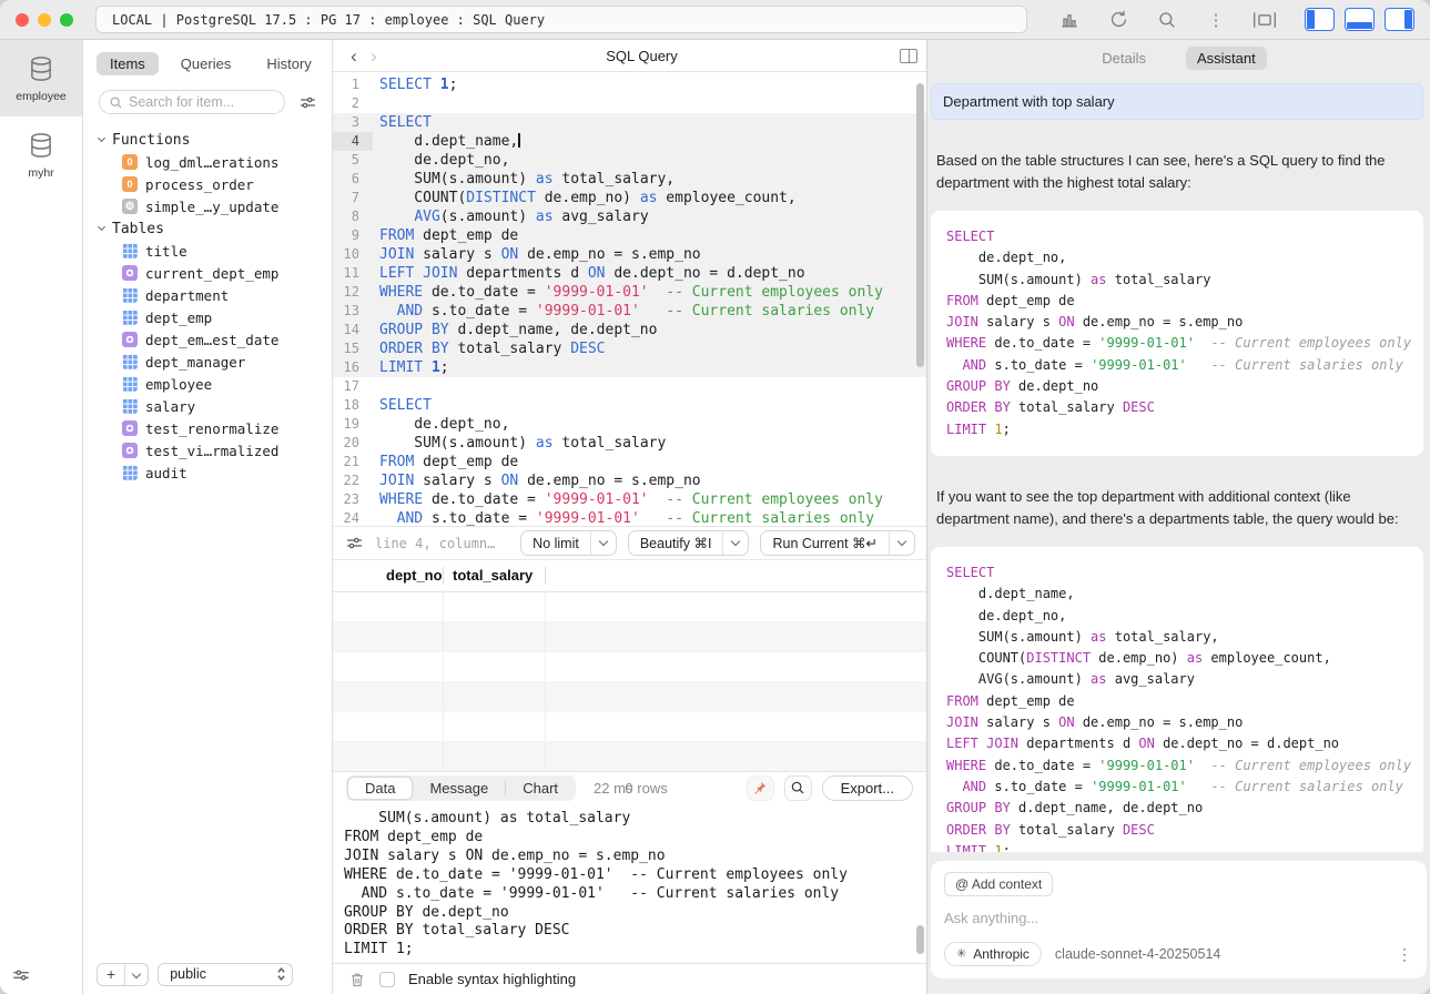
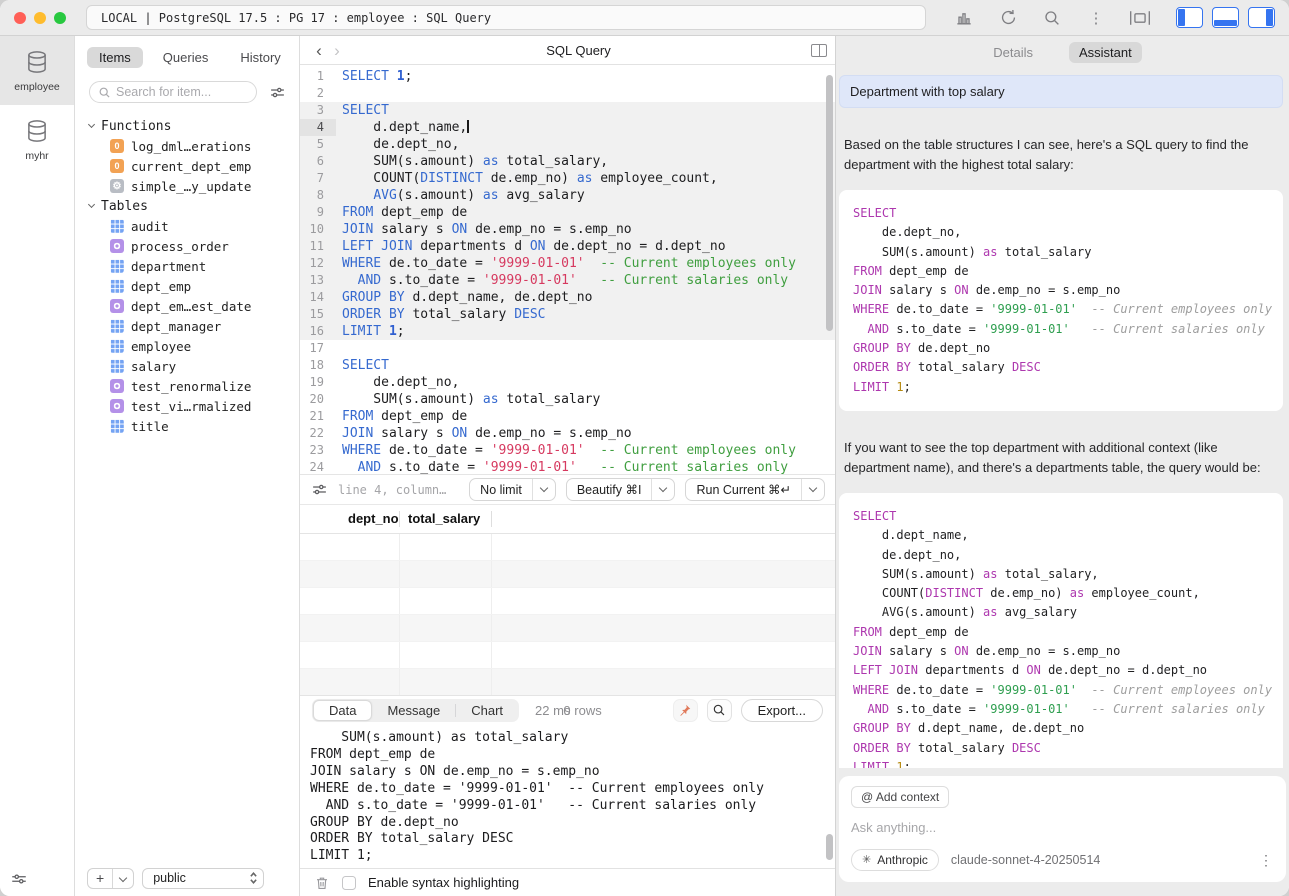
  LOCAL | PostgreSQL 17.5 : PG 17 : employee : SQL Query
  ⋮
  employee
  myhr
  Items
  Queries
  History
  Search for item...
  Functions
  0
  log_dml…erations
  0
- process_order
+ current_dept_emp
  ⚙
  simple_…y_update
  Tables
- title
+ audit
- current_dept_emp
+ process_order
  department
  dept_emp
  dept_em…est_date
  dept_manager
  employee
  salary
  test_renormalize
  test_vi…rmalized
- audit
+ title
  +
  public
  ‹
  ›
  SQL Query
  1
  SELECT 1;
  2
  3
  SELECT
  4
  d.dept_name,
  5
  de.dept_no,
  6
  SUM(s.amount) as total_salary,
  7
  COUNT(DISTINCT de.emp_no) as employee_count,
  8
  AVG(s.amount) as avg_salary
  9
  FROM dept_emp de
  10
  JOIN salary s ON de.emp_no = s.emp_no
  11
  LEFT JOIN departments d ON de.dept_no = d.dept_no
  12
  WHERE de.to_date = '9999-01-01' -- Current employees only
  13
  AND s.to_date = '9999-01-01' -- Current salaries only
  14
  GROUP BY d.dept_name, de.dept_no
  15
  ORDER BY total_salary DESC
  16
  LIMIT 1;
  17
  18
  SELECT
  19
  de.dept_no,
  20
  SUM(s.amount) as total_salary
  21
  FROM dept_emp de
  22
  JOIN salary s ON de.emp_no = s.emp_no
  23
  WHERE de.to_date = '9999-01-01' -- Current employees only
  24
  AND s.to_date = '9999-01-01' -- Current salaries only
  line 4, column…
  No limit
  Beautify ⌘I
  Run Current ⌘↵
  dept_no
  total_salary
  Data
  Message
  Chart
  22 ms
  0 rows
  Export...
  SUM(s.amount) as total_salary
  FROM dept_emp de
  JOIN salary s ON de.emp_no = s.emp_no
  WHERE de.to_date = '9999-01-01' -- Current employees only
  AND s.to_date = '9999-01-01' -- Current salaries only
  GROUP BY de.dept_no
  ORDER BY total_salary DESC
  LIMIT 1;
  Enable syntax highlighting
  Details
  Assistant
  Department with top salary
  Based on the table structures I can see, here's a SQL query to find the department with the highest total salary:
  SELECT
  de.dept_no,
  SUM(s.amount) as total_salary
  FROM dept_emp de
  JOIN salary s ON de.emp_no = s.emp_no
  WHERE de.to_date = '9999-01-01' -- Current employees only
  AND s.to_date = '9999-01-01' -- Current salaries only
  GROUP BY de.dept_no
  ORDER BY total_salary DESC
  LIMIT 1;
  If you want to see the top department with additional context (like department name), and there's a departments table, the query would be:
  SELECT
  d.dept_name,
  de.dept_no,
  SUM(s.amount) as total_salary,
  COUNT(DISTINCT de.emp_no) as employee_count,
  AVG(s.amount) as avg_salary
  FROM dept_emp de
  JOIN salary s ON de.emp_no = s.emp_no
  LEFT JOIN departments d ON de.dept_no = d.dept_no
  WHERE de.to_date = '9999-01-01' -- Current employees only
  AND s.to_date = '9999-01-01' -- Current salaries only
  GROUP BY d.dept_name, de.dept_no
  ORDER BY total_salary DESC
  LIMIT 1;
  @ Add context
  Ask anything...
  ✳
  Anthropic
  claude-sonnet-4-20250514
  ⋮
